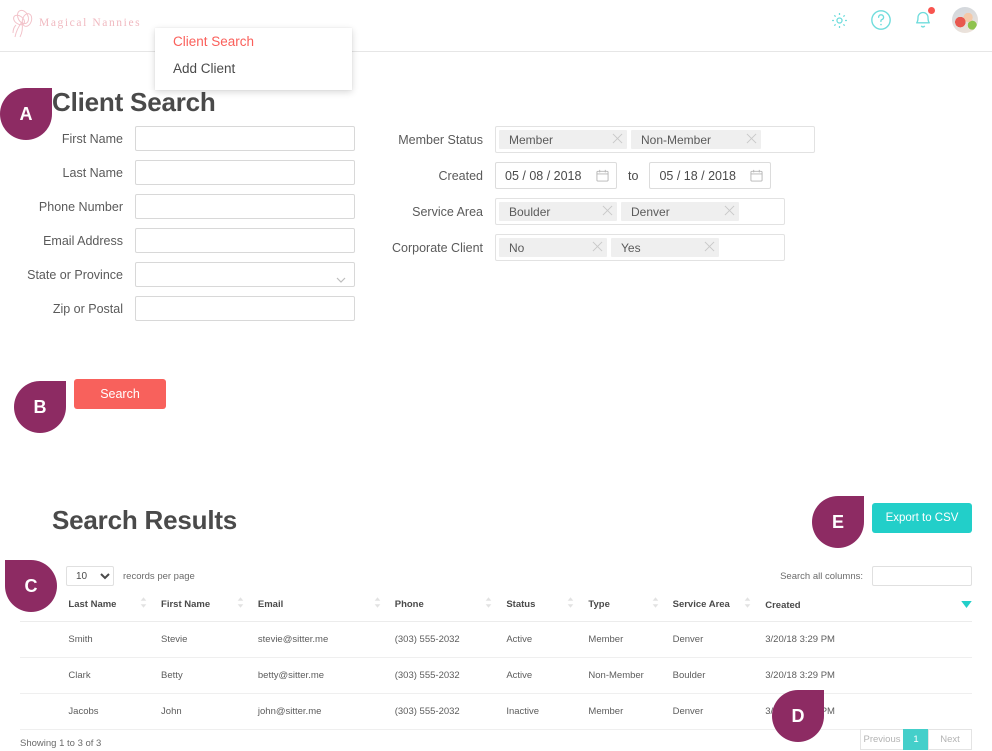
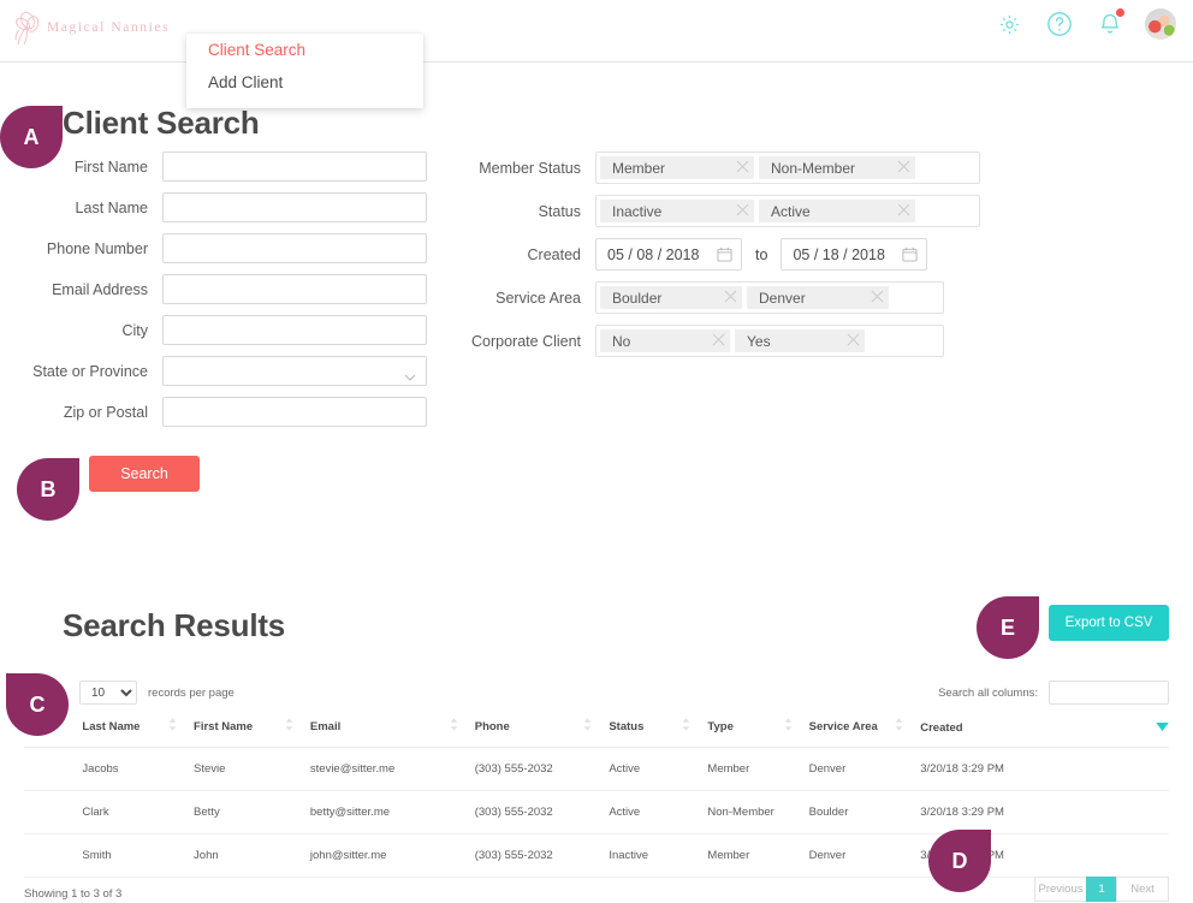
  Magical Nannies
  Client Search
  Add Client
  A
  B
  C
  D
  E
  Client Search
  First Name
  Last Name
  Phone Number
  Email Address
+ City
  State or Province
  Zip or Postal
  Member Status
  Member
  Non-Member
+ Status
+ Inactive
+ Active
  Created
  05 / 08 / 2018
  to
  05 / 18 / 2018
  Service Area
  Boulder
  Denver
  Corporate Client
  No
  Yes
  Search
  Search Results
  Export to CSV
  10
  records per page
  Search all columns:
  	Last Name	First Name	Email	Phone	Status	Type	Service Area	Created
- 	Smith	Stevie	stevie@sitter.me	(303) 555-2032	Active	Member	Denver	3/20/18 3:29 PM
+ 	Jacobs	Stevie	stevie@sitter.me	(303) 555-2032	Active	Member	Denver	3/20/18 3:29 PM
  	Clark	Betty	betty@sitter.me	(303) 555-2032	Active	Non-Member	Boulder	3/20/18 3:29 PM
- 	Jacobs	John	john@sitter.me	(303) 555-2032	Inactive	Member	Denver	3M
+ 	Smith	John	john@sitter.me	(303) 555-2032	Inactive	Member	Denver	3M
  Showing 1 to 3 of 3
  Previous
  1
  Next
